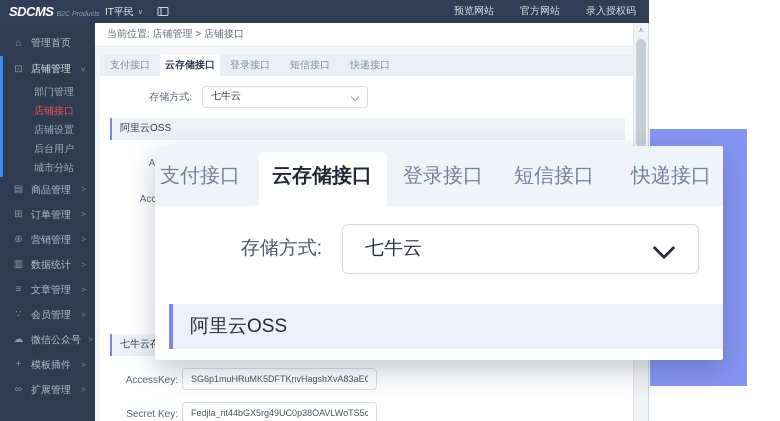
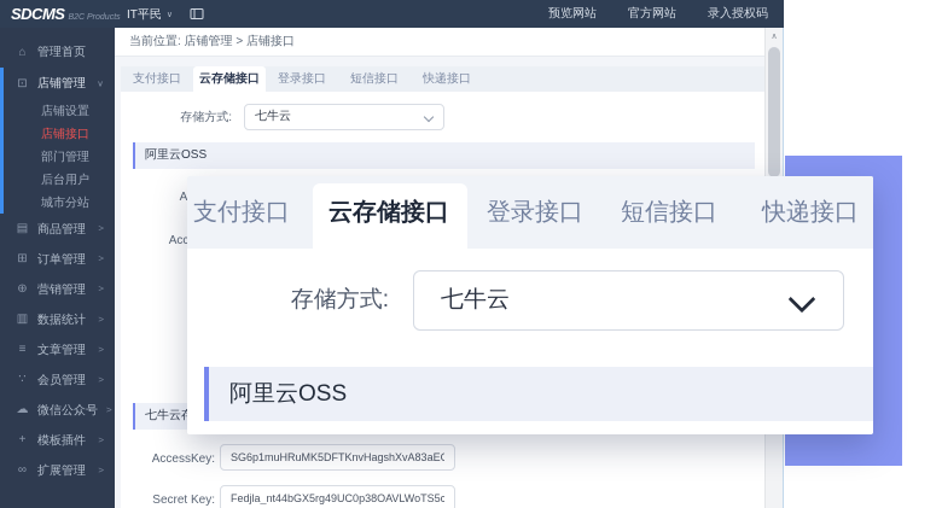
  SDCMS
  IT平民
  预览网站
  官方网站
  录入授权码
  ⌂
  管理首页
  ⊡
  店铺管理
  ∨
- 部门管理
+ 店铺设置
  店铺接口
- 店铺设置
+ 部门管理
  后台用户
  城市分站
  ▤
  商品管理
  >
  ⊞
  订单管理
  >
  ⊕
  营销管理
  >
  ▥
  数据统计
  >
  ≡
  文章管理
  >
  ∵
  会员管理
  >
  ☁
  微信公众号
  >
  +
  模板插件
  >
  ∞
  扩展管理
  >
  当前位置: 店铺管理 > 店铺接口
  支付接口
  云存储接口
  登录接口
  短信接口
  快递接口
  存储方式:
  七牛云
  阿里云OSS
  AccessKey:
  SG6p1muHRuMK5DFTKnvHagshXvA83aE
  Secret Key:
  Fedjla_nt44bGX5rg49UC0p38OAVLWoTS5c
  支付接口
  云存储接口
  登录接口
  短信接口
  快递接口
  存储方式:
  七牛云
  阿里云OSS
